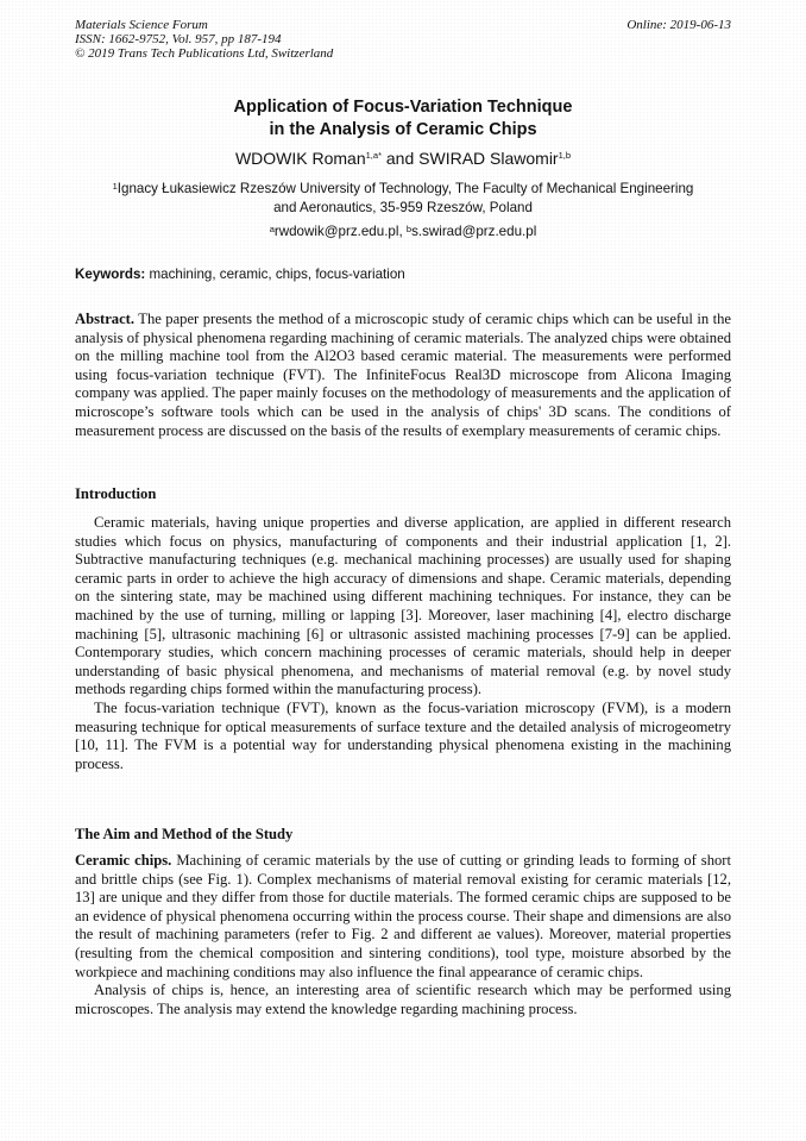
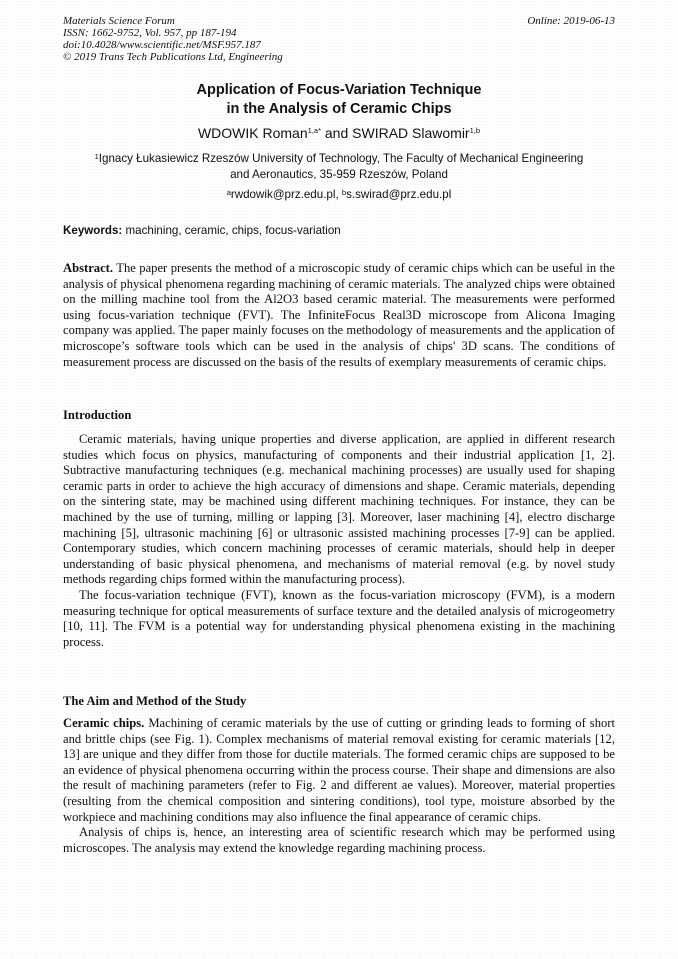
  Materials Science Forum
  ISSN: 1662-9752, Vol. 957, pp 187-194
+ doi:10.4028/www.scientific.net/MSF.957.187
- © 2019 Trans Tech Publications Ltd, Switzerland
+ © 2019 Trans Tech Publications Ltd, Engineering
  Online: 2019-06-13
  Application of Focus-Variation Technique
  in the Analysis of Ceramic Chips
  WDOWIK Roman1,a* and SWIRAD Slawomir1,b
  1Ignacy Łukasiewicz Rzeszów University of Technology, The Faculty of Mechanical Engineering
  and Aeronautics, 35-959 Rzeszów, Poland
  arwdowik@prz.edu.pl, bs.swirad@prz.edu.pl
  Keywords: machining, ceramic, chips, focus-variation
  Abstract. The paper presents the method of a microscopic study of ceramic chips which can be useful in the analysis of physical phenomena regarding machining of ceramic materials. The analyzed chips were obtained on the milling machine tool from the Al2O3 based ceramic material. The measurements were performed using focus-variation technique (FVT). The InfiniteFocus Real3D microscope from Alicona Imaging company was applied. The paper mainly focuses on the methodology of measurements and the application of microscope’s software tools which can be used in the analysis of chips' 3D scans. The conditions of measurement process are discussed on the basis of the results of exemplary measurements of ceramic chips.
  Introduction
  Ceramic materials, having unique properties and diverse application, are applied in different research studies which focus on physics, manufacturing of components and their industrial application [1, 2]. Subtractive manufacturing techniques (e.g. mechanical machining processes) are usually used for shaping ceramic parts in order to achieve the high accuracy of dimensions and shape. Ceramic materials, depending on the sintering state, may be machined using different machining techniques. For instance, they can be machined by the use of turning, milling or lapping [3]. Moreover, laser machining [4], electro discharge machining [5], ultrasonic machining [6] or ultrasonic assisted machining processes [7-9] can be applied. Contemporary studies, which concern machining processes of ceramic materials, should help in deeper understanding of basic physical phenomena, and mechanisms of material removal (e.g. by novel study methods regarding chips formed within the manufacturing process).
  The focus-variation technique (FVT), known as the focus-variation microscopy (FVM), is a modern measuring technique for optical measurements of surface texture and the detailed analysis of microgeometry [10, 11]. The FVM is a potential way for understanding physical phenomena existing in the machining process.
  The Aim and Method of the Study
  Ceramic chips. Machining of ceramic materials by the use of cutting or grinding leads to forming of short and brittle chips (see Fig. 1). Complex mechanisms of material removal existing for ceramic materials [12, 13] are unique and they differ from those for ductile materials. The formed ceramic chips are supposed to be an evidence of physical phenomena occurring within the process course. Their shape and dimensions are also the result of machining parameters (refer to Fig. 2 and different ae values). Moreover, material properties (resulting from the chemical composition and sintering conditions), tool type, moisture absorbed by the workpiece and machining conditions may also influence the final appearance of ceramic chips.
  Analysis of chips is, hence, an interesting area of scientific research which may be performed using microscopes. The analysis may extend the knowledge regarding machining process.
